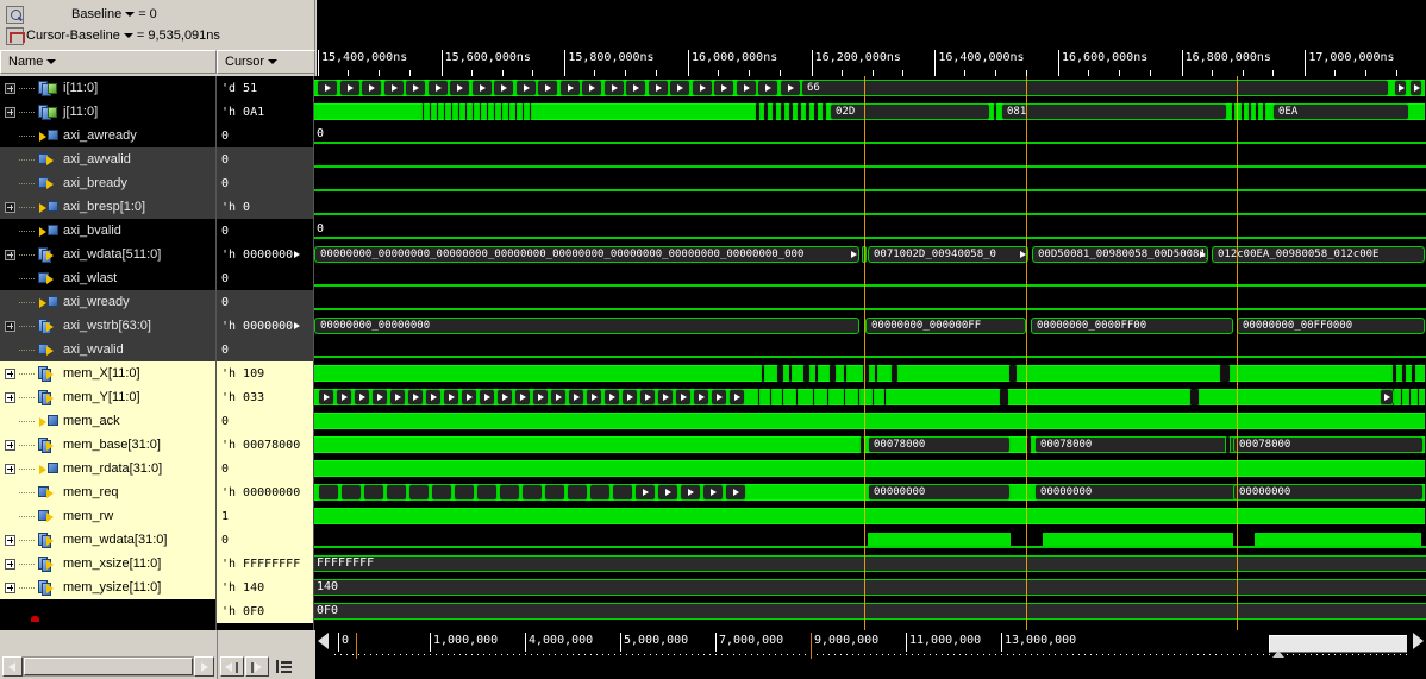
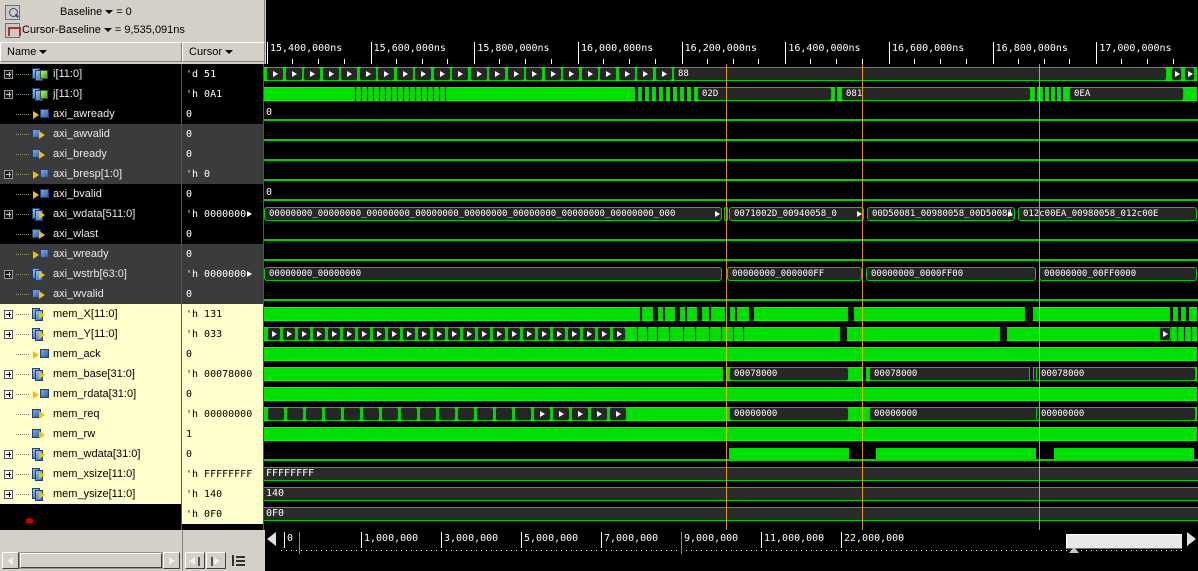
  Baseline
  = 0
  Cursor-Baseline
  = 9,535,091ns
  Name
  Cursor
  15,400,000ns
  15,600,000ns
  15,800,000ns
  16,000,000ns
  16,200,000ns
  16,400,000ns
  16,600,000ns
  16,800,000ns
  17,000,000ns
  i[11:0]
  j[11:0]
  axi_awready
  axi_awvalid
  axi_bready
  axi_bresp[1:0]
  axi_bvalid
  axi_wdata[511:0]
  axi_wlast
  axi_wready
  axi_wstrb[63:0]
  axi_wvalid
  mem_X[11:0]
  mem_Y[11:0]
  mem_ack
  mem_base[31:0]
  mem_rdata[31:0]
  mem_req
  mem_rw
  mem_wdata[31:0]
  mem_xsize[11:0]
  mem_ysize[11:0]
  'd 51
  'h 0A1
  0
  0
  0
  'h 0
  0
  'h 0000000
  0
  0
  'h 0000000
  0
- 'h 109
+ 'h 131
  'h 033
  0
  'h 00078000
  0
  'h 00000000
  1
  0
  'h FFFFFFFF
  'h 140
  'h 0F0
- 66
+ 88
  02D
  081
  0EA
  0
  0
  00000000_00000000_00000000_00000000_00000000_00000000_00000000_00000000_000
  0071002D_00940058_0
  00D50081_00980058_00D50081
  012c00EA_00980058_012c00E
  00000000_00000000
  00000000_000000FF
  00000000_0000FF00
  00000000_00FF0000
  00078000
  00078000
  00078000
  00000000
  00000000
  00000000
  FFFFFFFF
  140
  0F0
  0
  1,000,000
- 4,000,000
+ 3,000,000
  5,000,000
  7,000,000
  9,000,000
  11,000,000
- 13,000,000
+ 22,000,000
